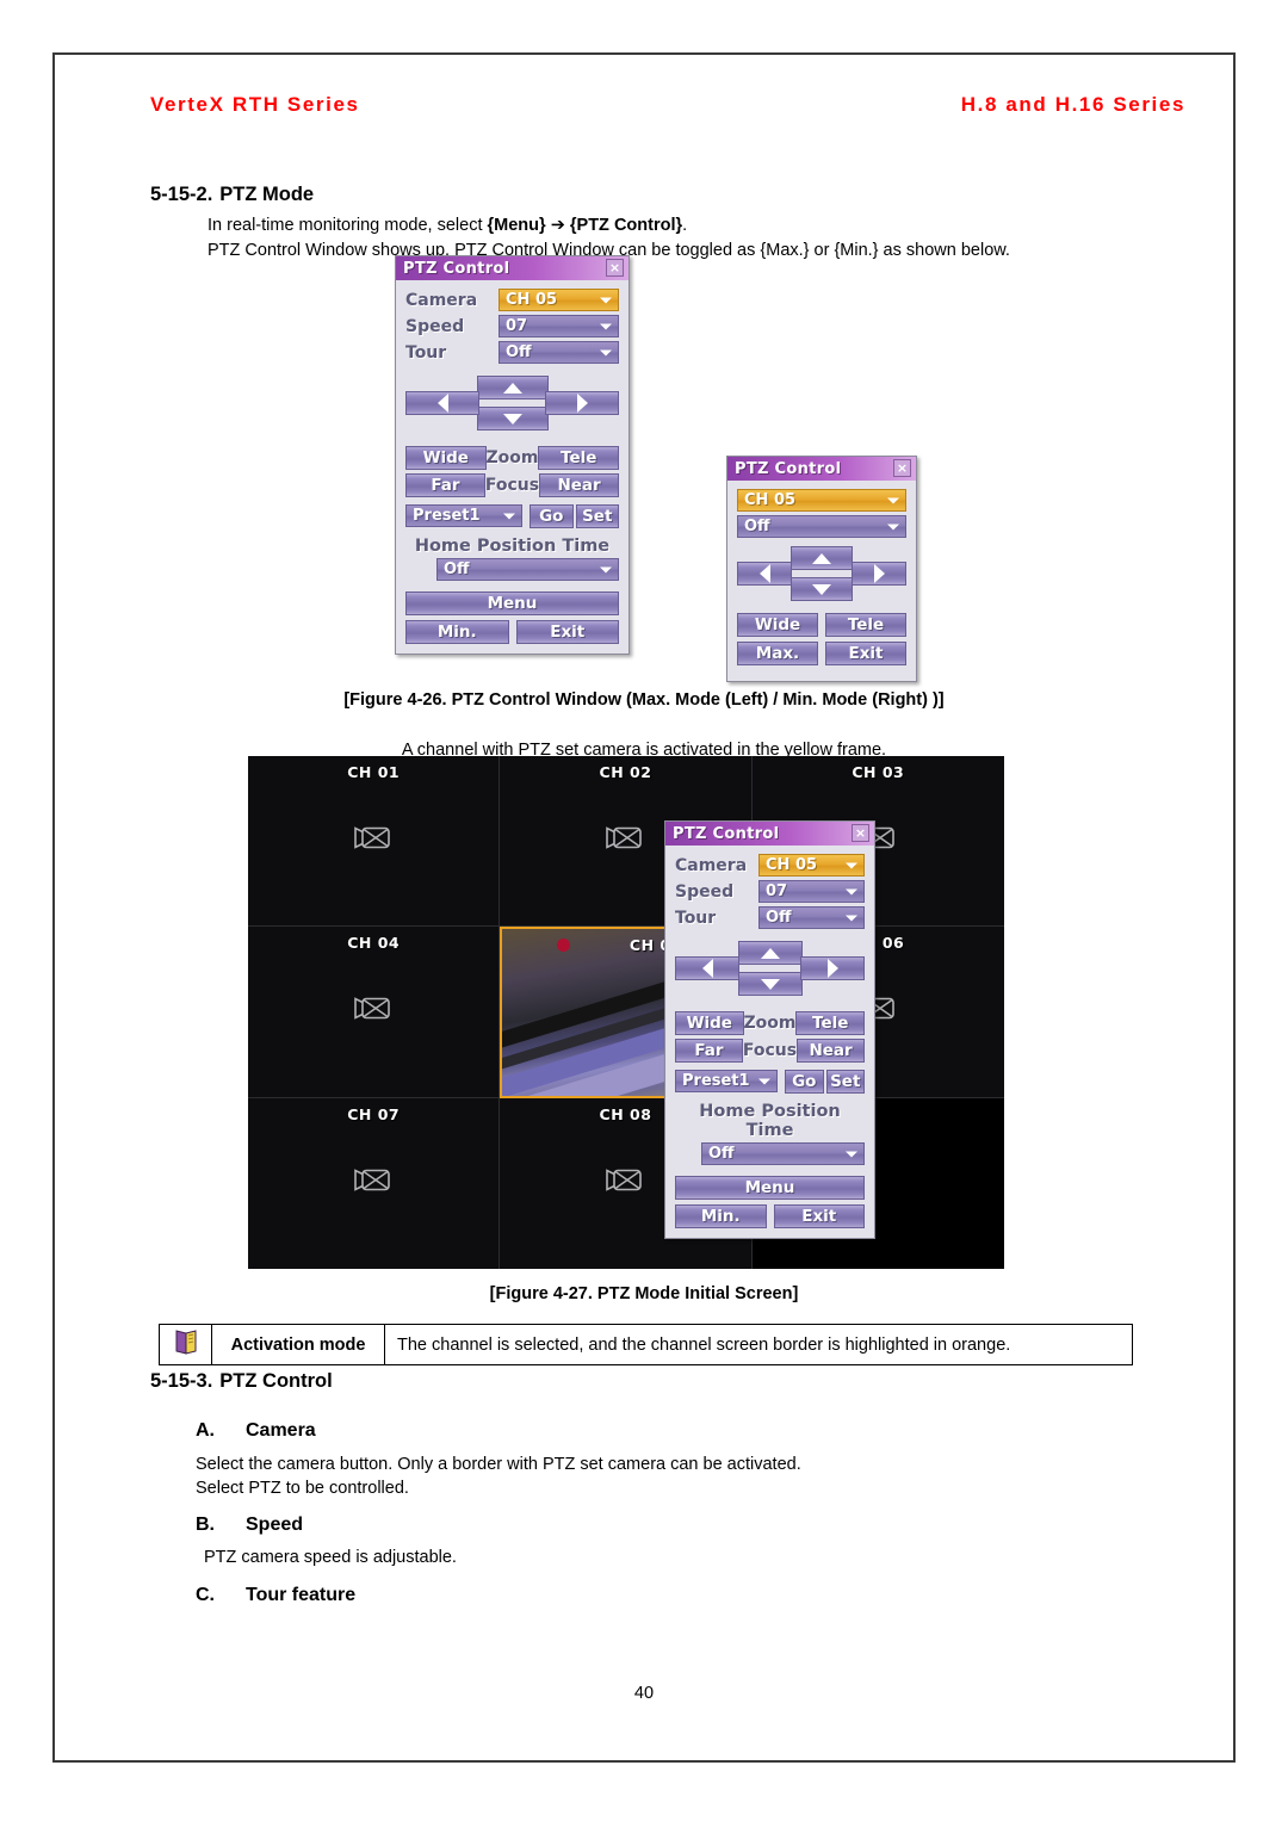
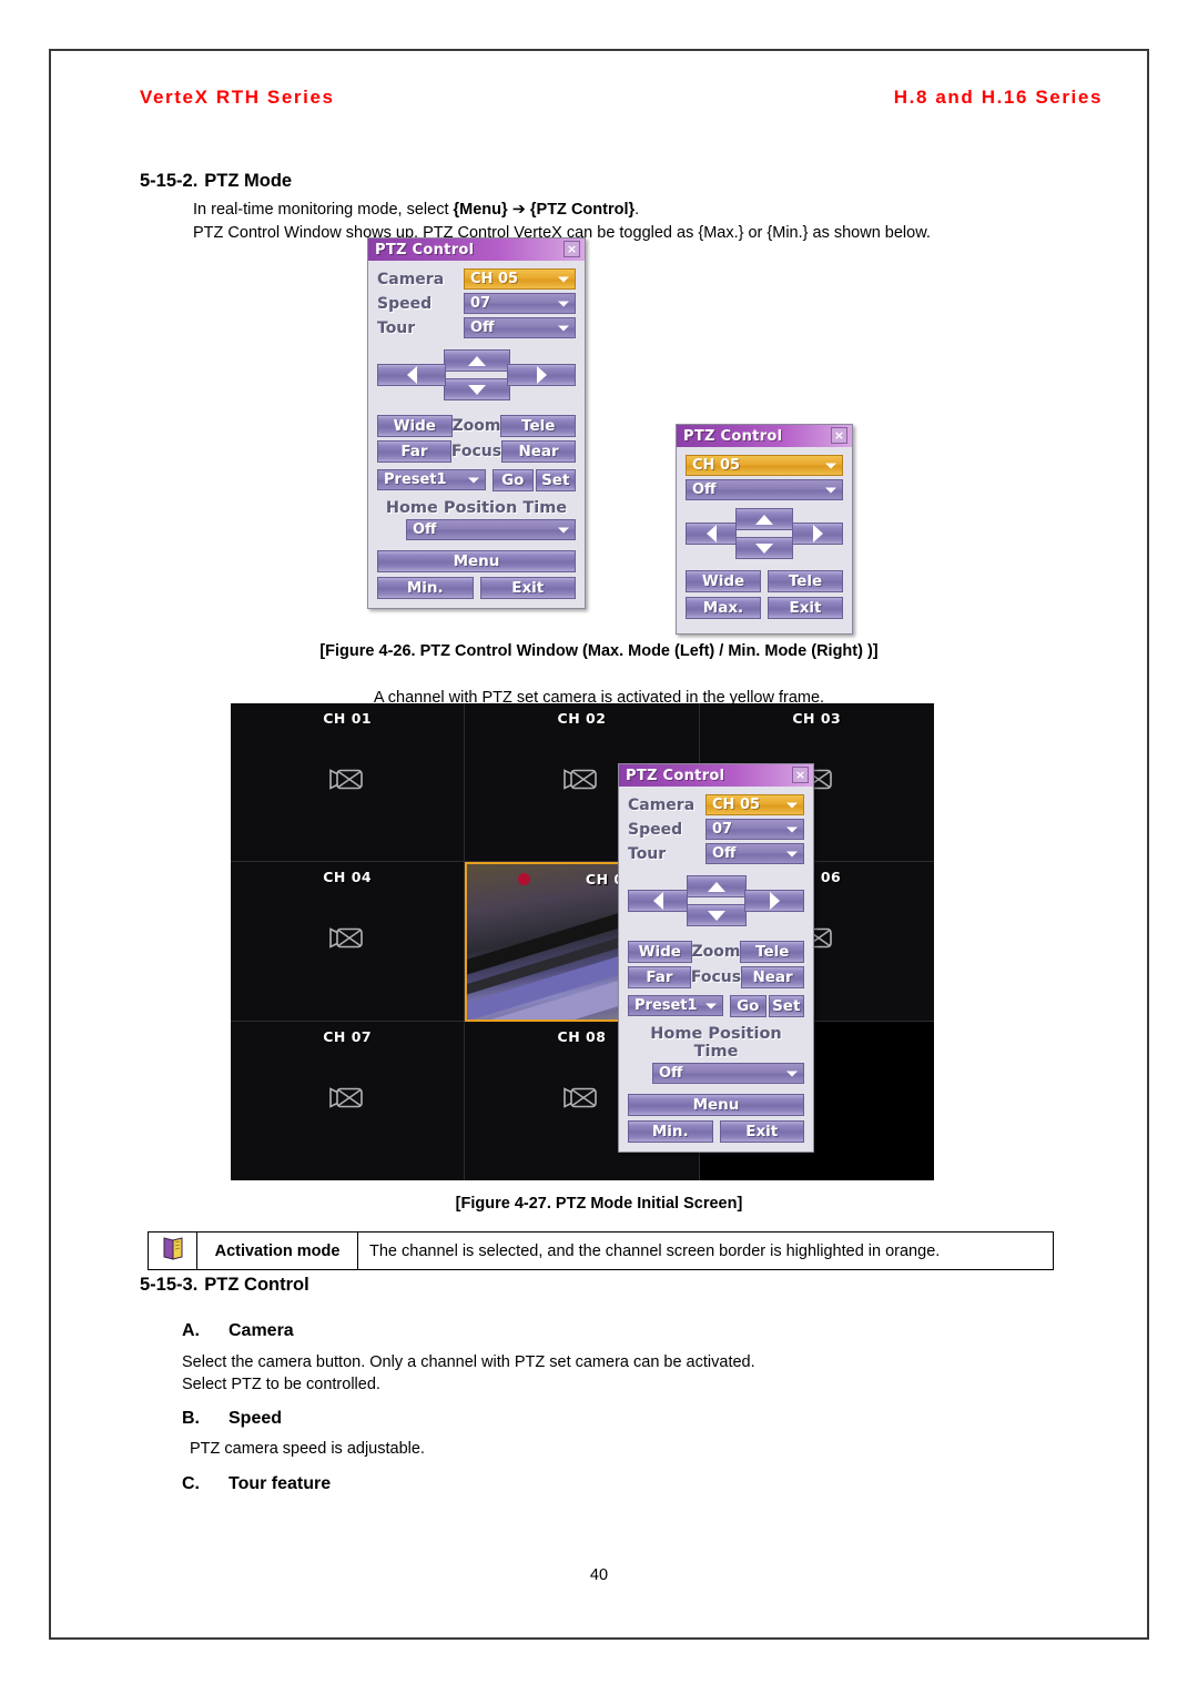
  VerteX RTH Series
  H.8 and H.16 Series
  5-15-2. PTZ Mode
  In real-time monitoring mode, select {Menu} ➔ {PTZ Control}.
- PTZ Control Window shows up. PTZ Control Window can be toggled as {Max.} or {Min.} as shown below.
+ PTZ Control Window shows up. PTZ Control VerteX can be toggled as {Max.} or {Min.} as shown below.
  PTZ Control
  ×
  Camera
  CH 05
  Speed
  07
  Tour
  Off
  Wide
  Zoom
  Tele
  Far
  Focus
  Near
  Preset1
  Go
  Set
  Home Position Time
  Off
  Menu
  Min.
  Exit
  PTZ Control
  ×
  CH 05
  Off
  Wide
  Tele
  Max.
  Exit
  [Figure 4-26. PTZ Control Window (Max. Mode (Left) / Min. Mode (Right) )]
  A channel with PTZ set camera is activated in the yellow frame.
  CH 01
  CH 02
  CH 03
  CH 04
  CH 07
  CH 08
  PTZ Control
  ×
  Camera
  CH 05
  Speed
  07
  Tour
  Off
  Wide
  Zoom
  Tele
  Far
  Focus
  Near
  Preset1
  Go
  Set
  Home Position Time
  Off
  Menu
  Min.
  Exit
  [Figure 4-27. PTZ Mode Initial Screen]
  Activation mode
  The channel is selected, and the channel screen border is highlighted in orange.
  5-15-3. PTZ Control
  A. Camera
- Select the camera button. Only a border with PTZ set camera can be activated.
+ Select the camera button. Only a channel with PTZ set camera can be activated.
  Select PTZ to be controlled.
  B. Speed
  PTZ camera speed is adjustable.
  C. Tour feature
  40
